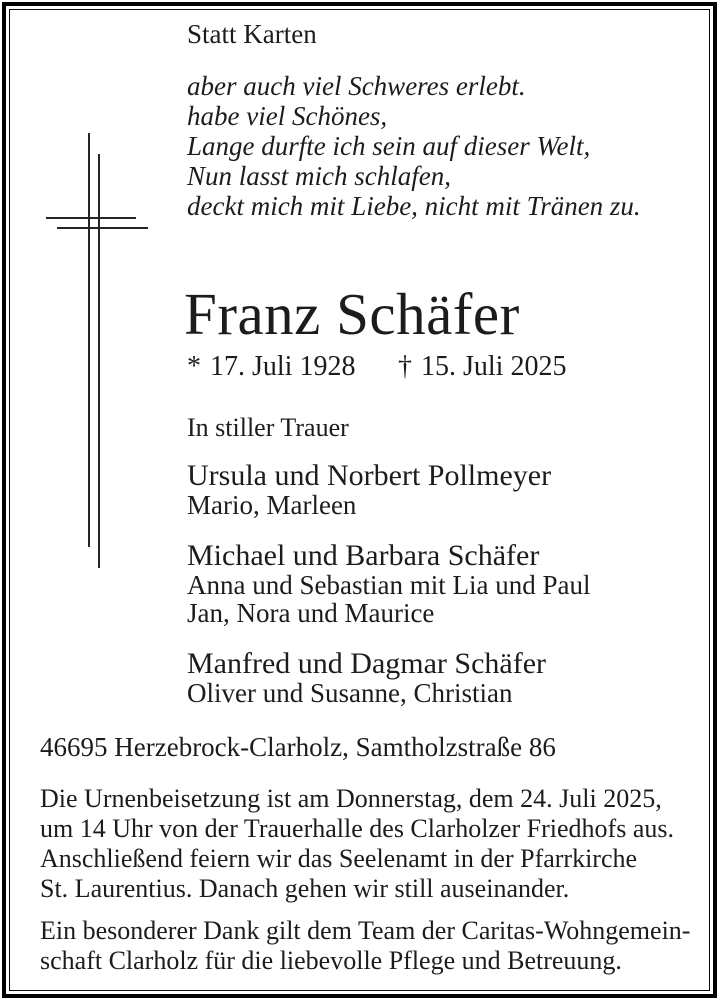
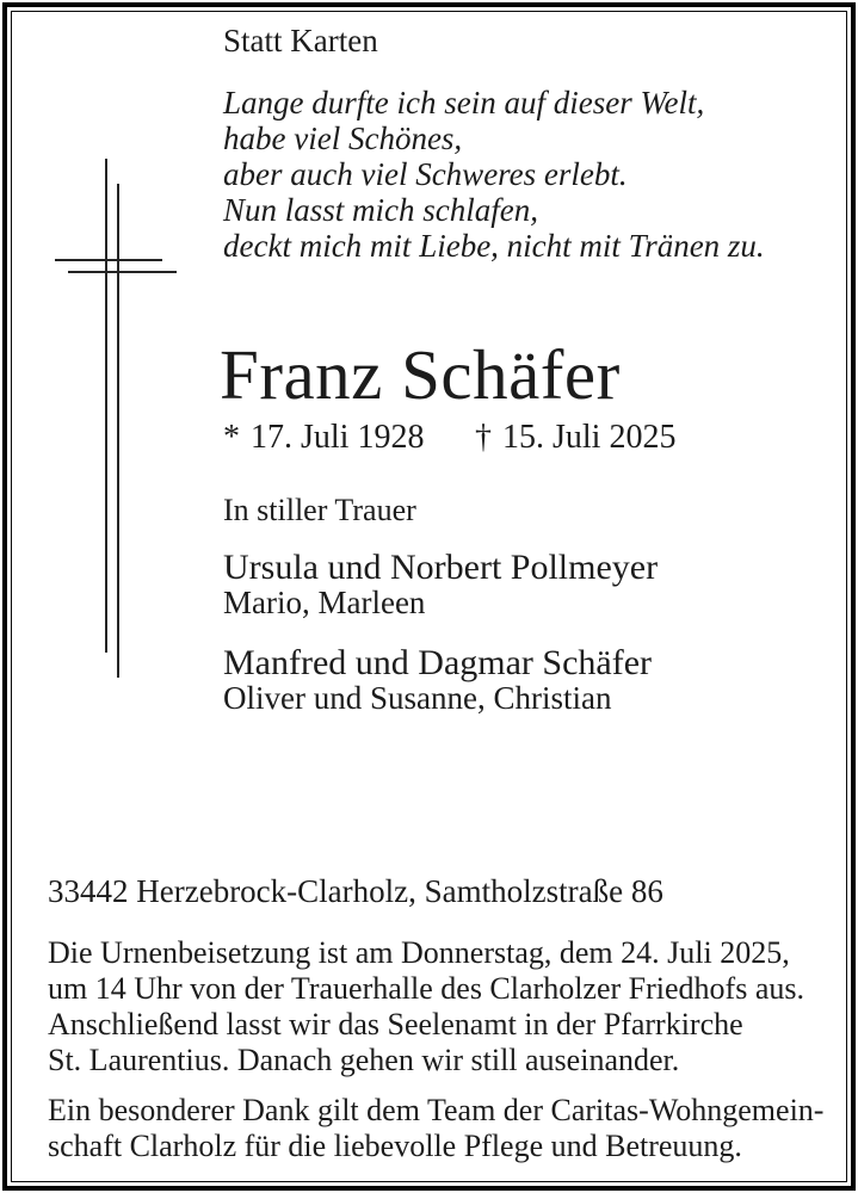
  Statt Karten
- aber auch viel Schweres erlebt.
+ Lange durfte ich sein auf dieser Welt,
  habe viel Schönes,
- Lange durfte ich sein auf dieser Welt,
+ aber auch viel Schweres erlebt.
  Nun lasst mich schlafen,
  deckt mich mit Liebe, nicht mit Tränen zu.
  Franz Schäfer
  * 17. Juli 1928 † 15. Juli 2025
  In stiller Trauer
  Ursula und Norbert Pollmeyer
  Mario, Marleen
- Michael und Barbara Schäfer
- Anna und Sebastian mit Lia und Paul
- Jan, Nora und Maurice
  Manfred und Dagmar Schäfer
  Oliver und Susanne, Christian
- 46695 Herzebrock-Clarholz, Samtholzstraße 86
+ 33442 Herzebrock-Clarholz, Samtholzstraße 86
  Die Urnenbeisetzung ist am Donnerstag, dem 24. Juli 2025,
  um 14 Uhr von der Trauerhalle des Clarholzer Friedhofs aus.
- Anschließend feiern wir das Seelenamt in der Pfarrkirche
+ Anschließend lasst wir das Seelenamt in der Pfarrkirche
  St. Laurentius. Danach gehen wir still auseinander.
  Ein besonderer Dank gilt dem Team der Caritas-Wohngemein-
  schaft Clarholz für die liebevolle Pflege und Betreuung.
